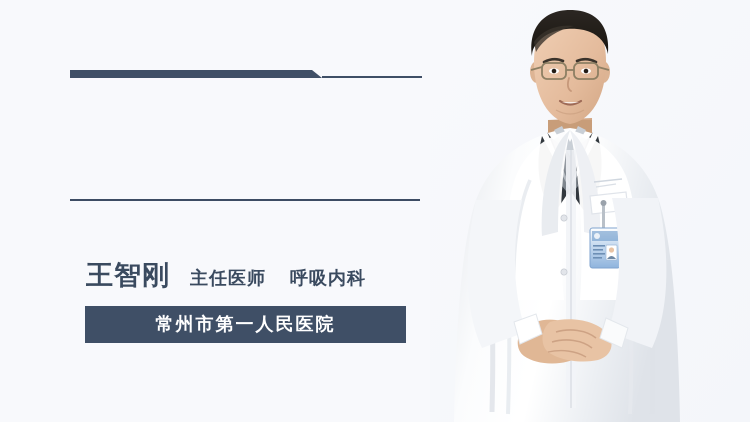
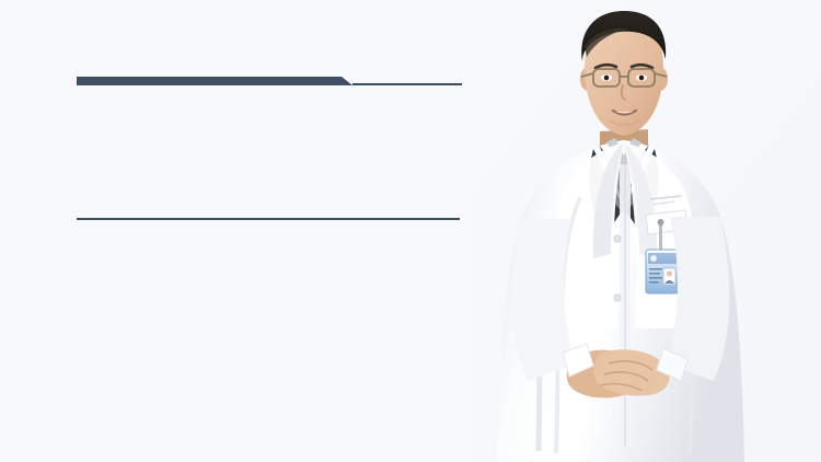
- 王智刚
- 主任医师
- 呼吸内科
- 常州市第一人民医院
